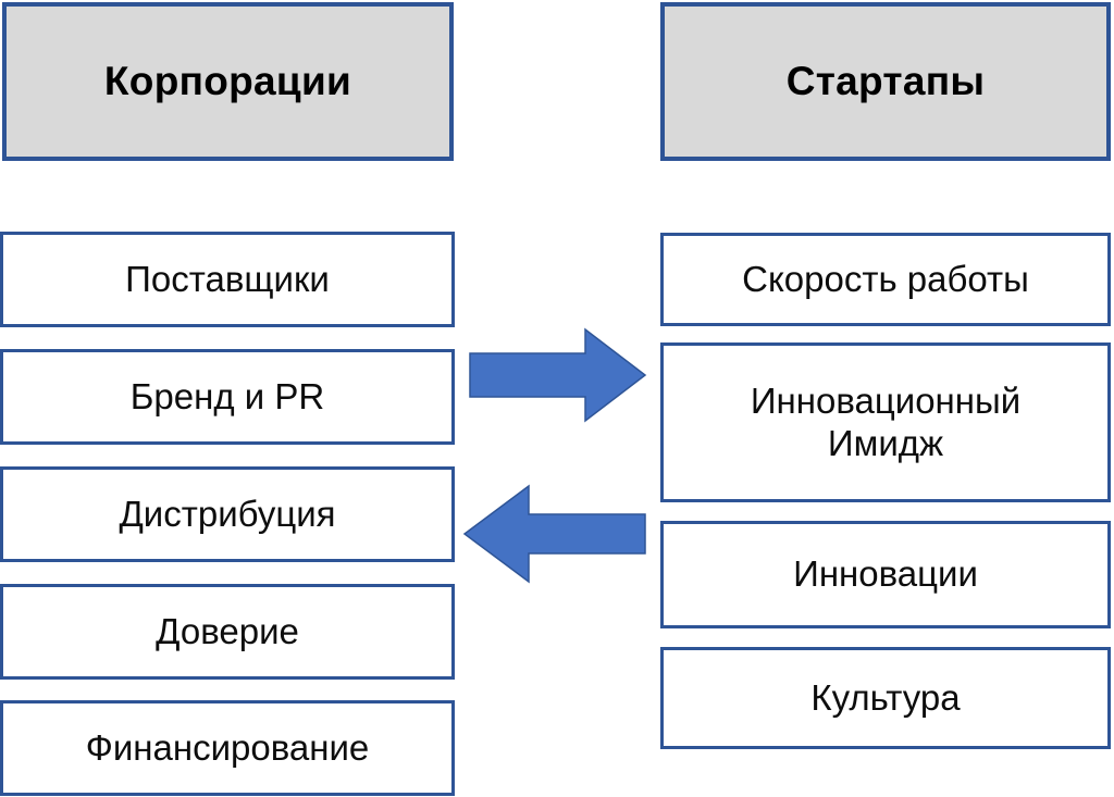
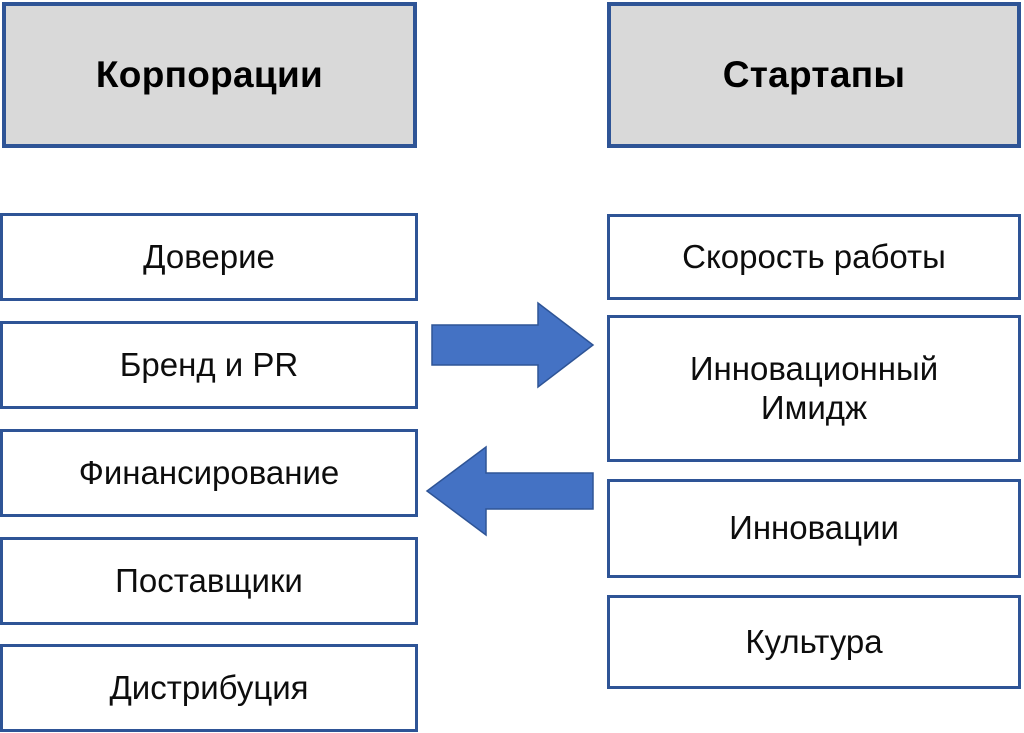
  Корпорации
  Стартапы
- Поставщики
+ Доверие
  Бренд и PR
- Дистрибуция
+ Финансирование
- Доверие
+ Поставщики
- Финансирование
+ Дистрибуция
  Скорость работы
  Инновационный
  Имидж
  Инновации
  Культура
